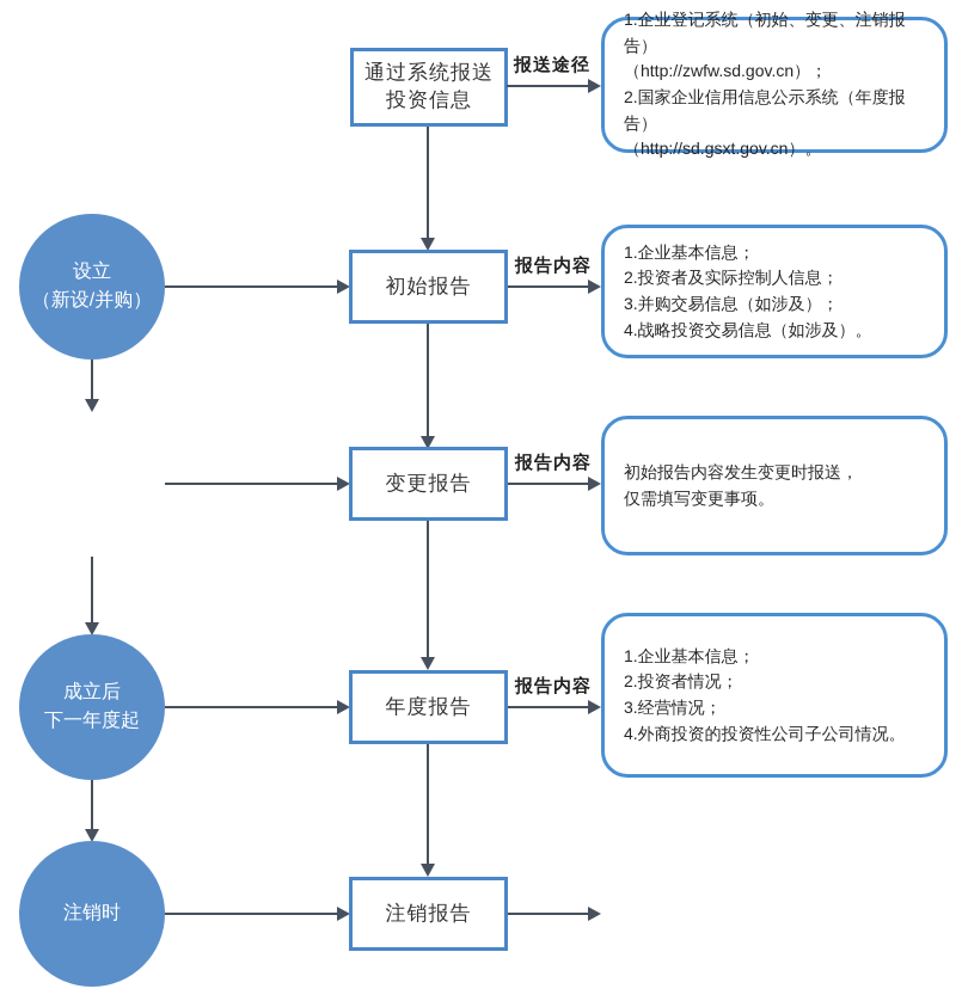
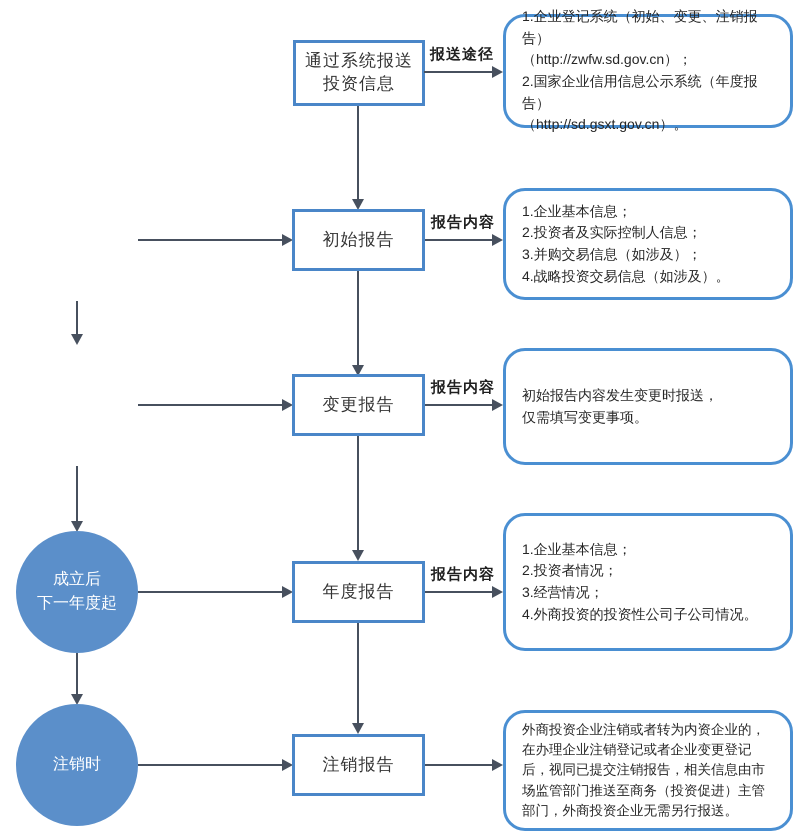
  通过系统报送
  投资信息
  报送途径
  1.企业登记系统（初始、变更、注销报告）
  （http://zwfw.sd.gov.cn）；
  2.国家企业信用信息公示系统（年度报告）
  （http://sd.gsxt.gov.cn）。
- 设立
- （新设/并购）
  初始报告
  报告内容
  1.企业基本信息；
  2.投资者及实际控制人信息；
  3.并购交易信息（如涉及）；
  4.战略投资交易信息（如涉及）。
  变更报告
  报告内容
  初始报告内容发生变更时报送，
  仅需填写变更事项。
  成立后
  下一年度起
  年度报告
  报告内容
  1.企业基本信息；
  2.投资者情况；
  3.经营情况；
  4.外商投资的投资性公司子公司情况。
  注销时
  注销报告
+ 外商投资企业注销或者转为内资企业的，在办理企业注销登记或者企业变更登记后，视同已提交注销报告，相关信息由市场监管部门推送至商务（投资促进）主管部门，外商投资企业无需另行报送。
